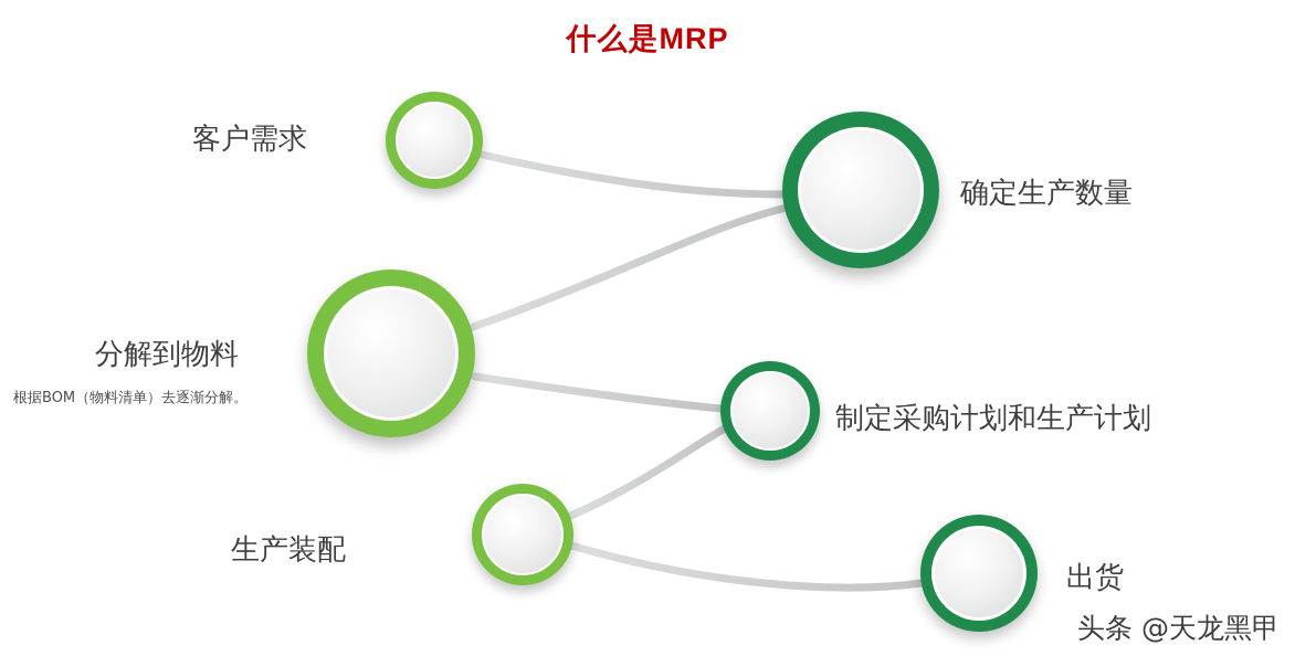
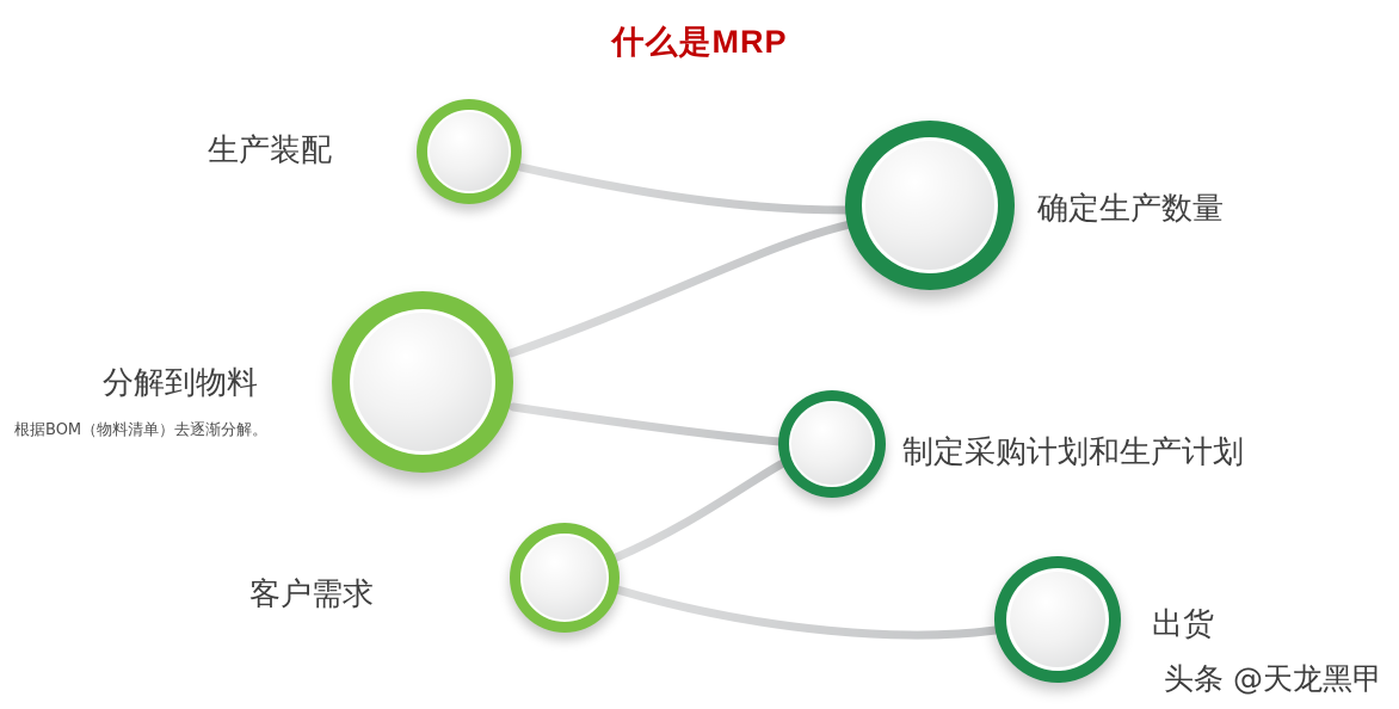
  什么是MRP
- 客户需求
+ 生产装配
  确定生产数量
  分解到物料
  根据BOM（物料清单）去逐渐分解。
  制定采购计划和生产计划
- 生产装配
+ 客户需求
  出货
  头条 @天龙黑甲
